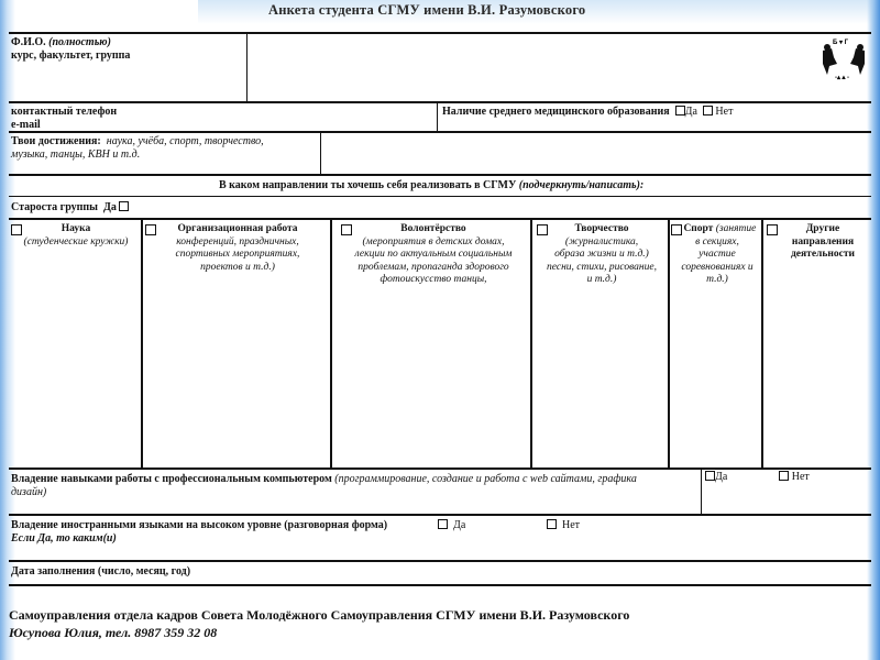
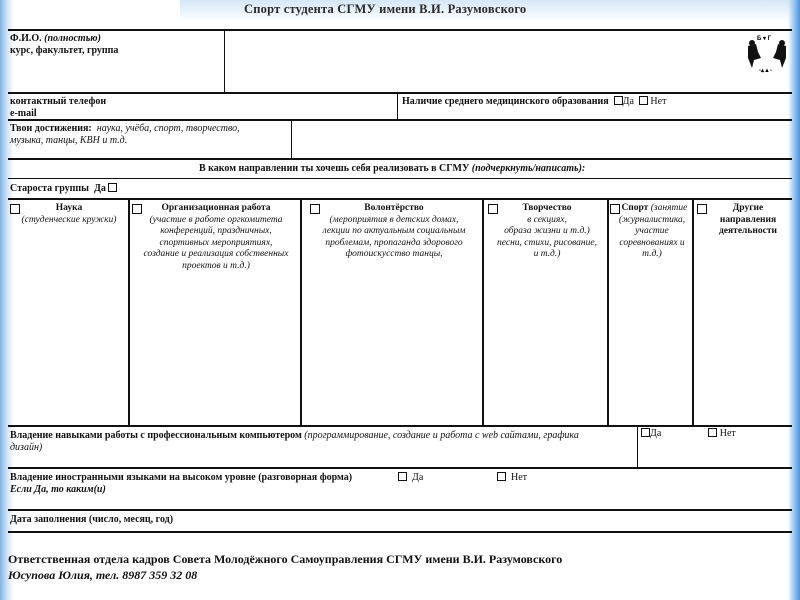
- Анкета студента СГМУ имени В.И. Разумовского
+ Спорт студента СГМУ имени В.И. Разумовского
  Ф.И.О. (полностью)
  курс, факультет, группа
  контактный телефон
  e-mail
  Наличие среднего медицинского образования Да Нет
  Твои достижения: наука, учёба, спорт, творчество,
  музыка, танцы, КВН и т.д.
  В каком направлении ты хочешь себя реализовать в СГМУ (подчеркнуть/написать):
  Староста группы Да
  Наука
  (студенческие кружки)
  Организационная работа
+ (участие в работе оргкомитета
  конференций, праздничных,
  спортивных мероприятиях,
+ создание и реализация собственных
  проектов и т.д.)
  Волонтёрство
  (мероприятия в детских домах,
  лекции по актуальным социальным
  проблемам, пропаганда здорового
  фотоискусство танцы,
  Творчество
- (журналистика,
+ в секциях,
  образа жизни и т.д.)
  песни, стихи, рисование,
  и т.д.)
  Спорт (занятие
- в секциях,
+ (журналистика,
  участие
  соревнованиях и
  т.д.)
  Другие
  направления
  деятельности
  Владение навыками работы с профессиональным компьютером (программирование, создание и работа с web сайтами, графика
  дизайн)
  Да Нет
  Владение иностранными языками на высоком уровне (разговорная форма)
  Да
  Нет
  Если Да, то каким(и)
  Дата заполнения (число, месяц, год)
- Самоуправления отдела кадров Совета Молодёжного Самоуправления СГМУ имени В.И. Разумовского
+ Ответственная отдела кадров Совета Молодёжного Самоуправления СГМУ имени В.И. Разумовского
  Юсупова Юлия, тел. 8987 359 32 08
